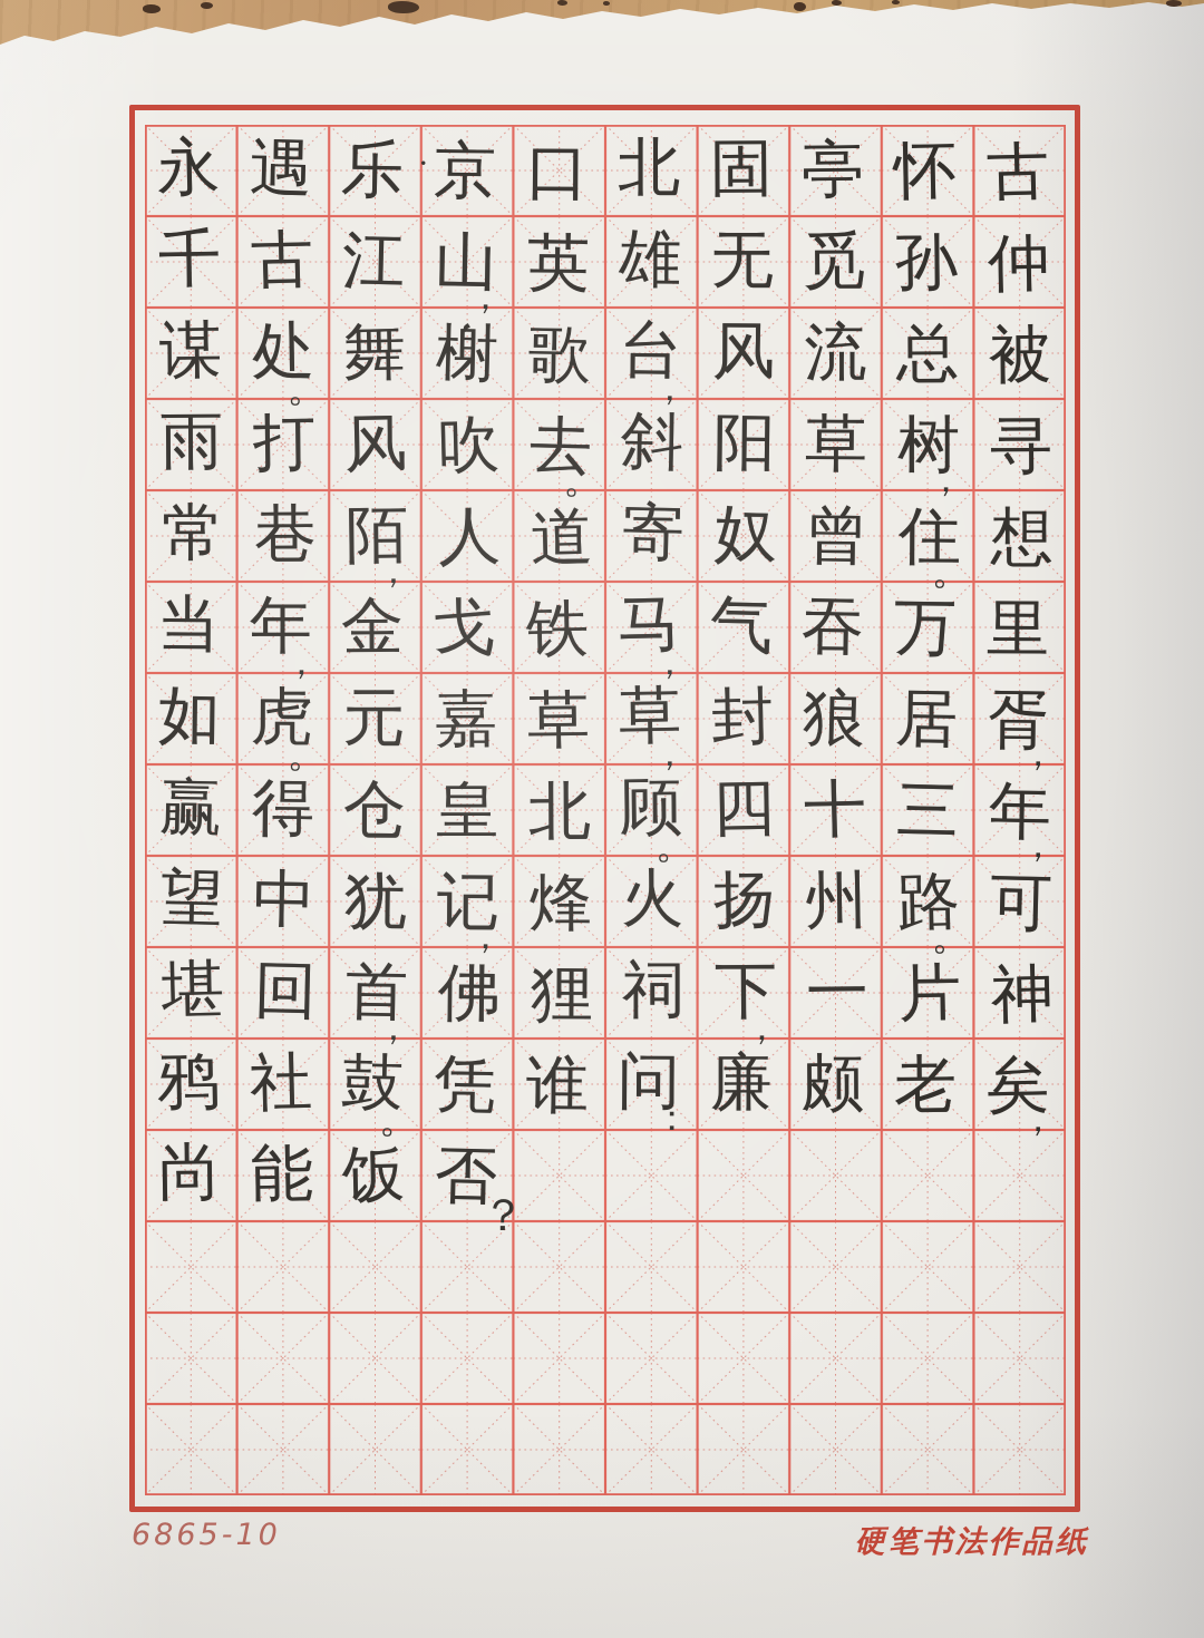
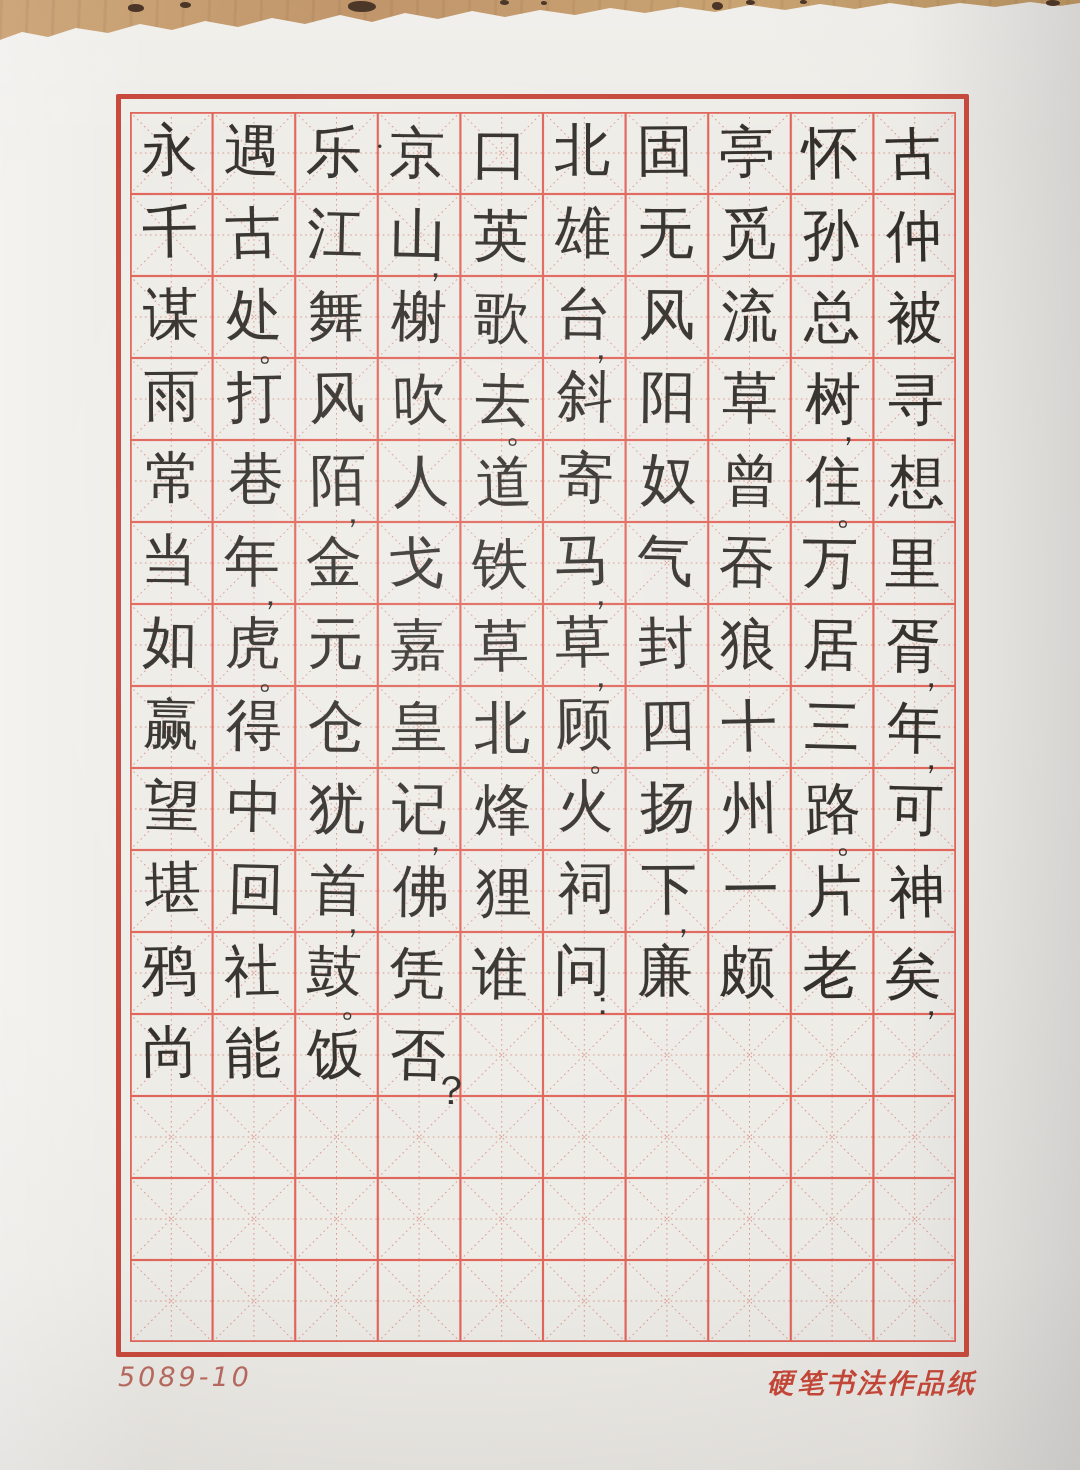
- 6865-10
+ 5089-10
  硬笔书法作品纸
